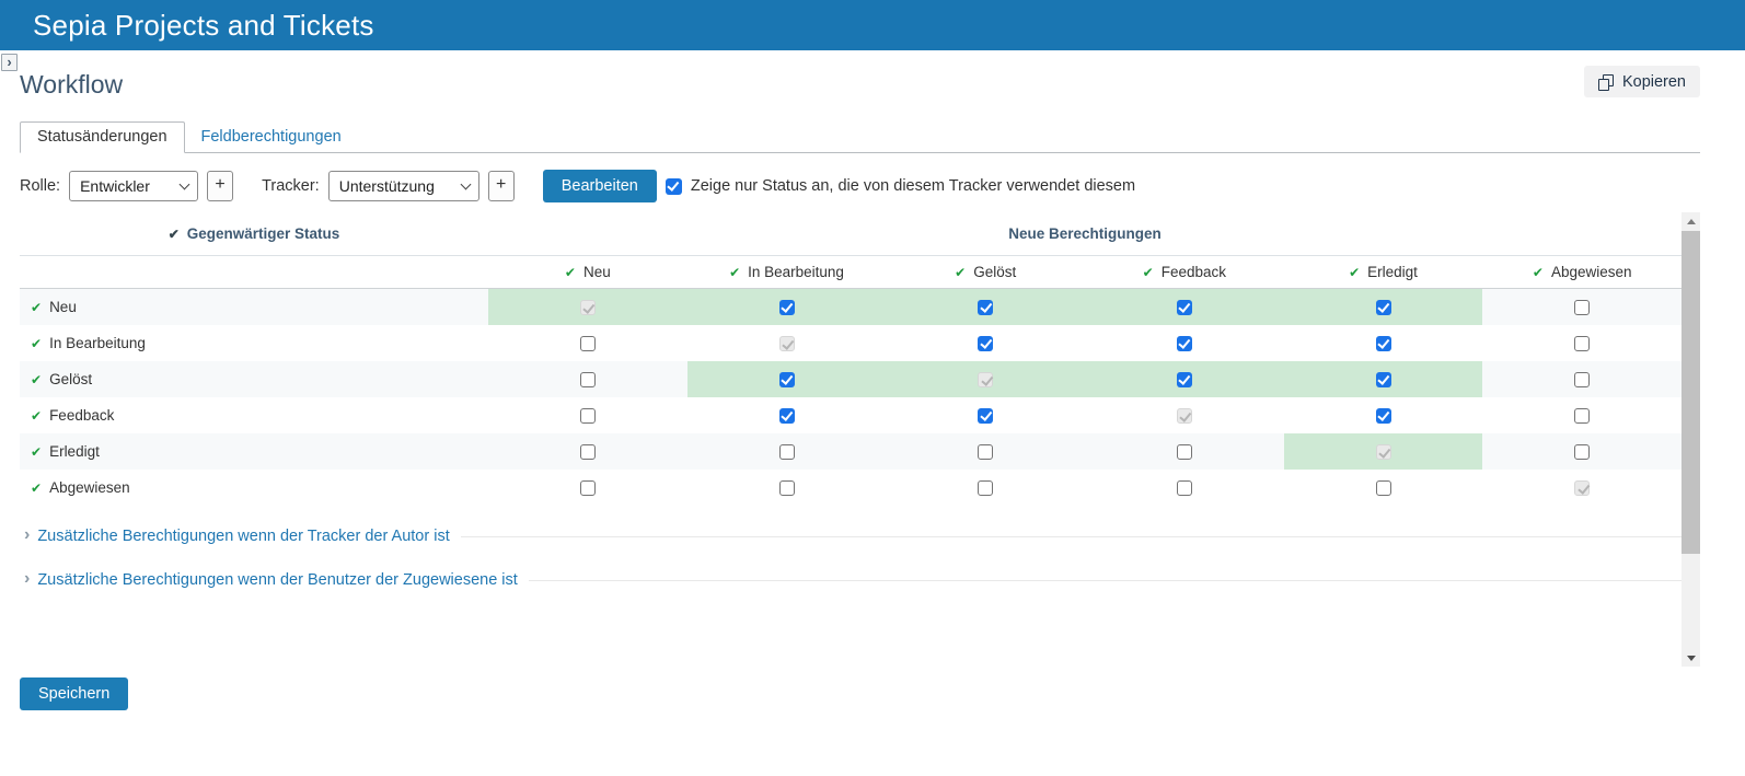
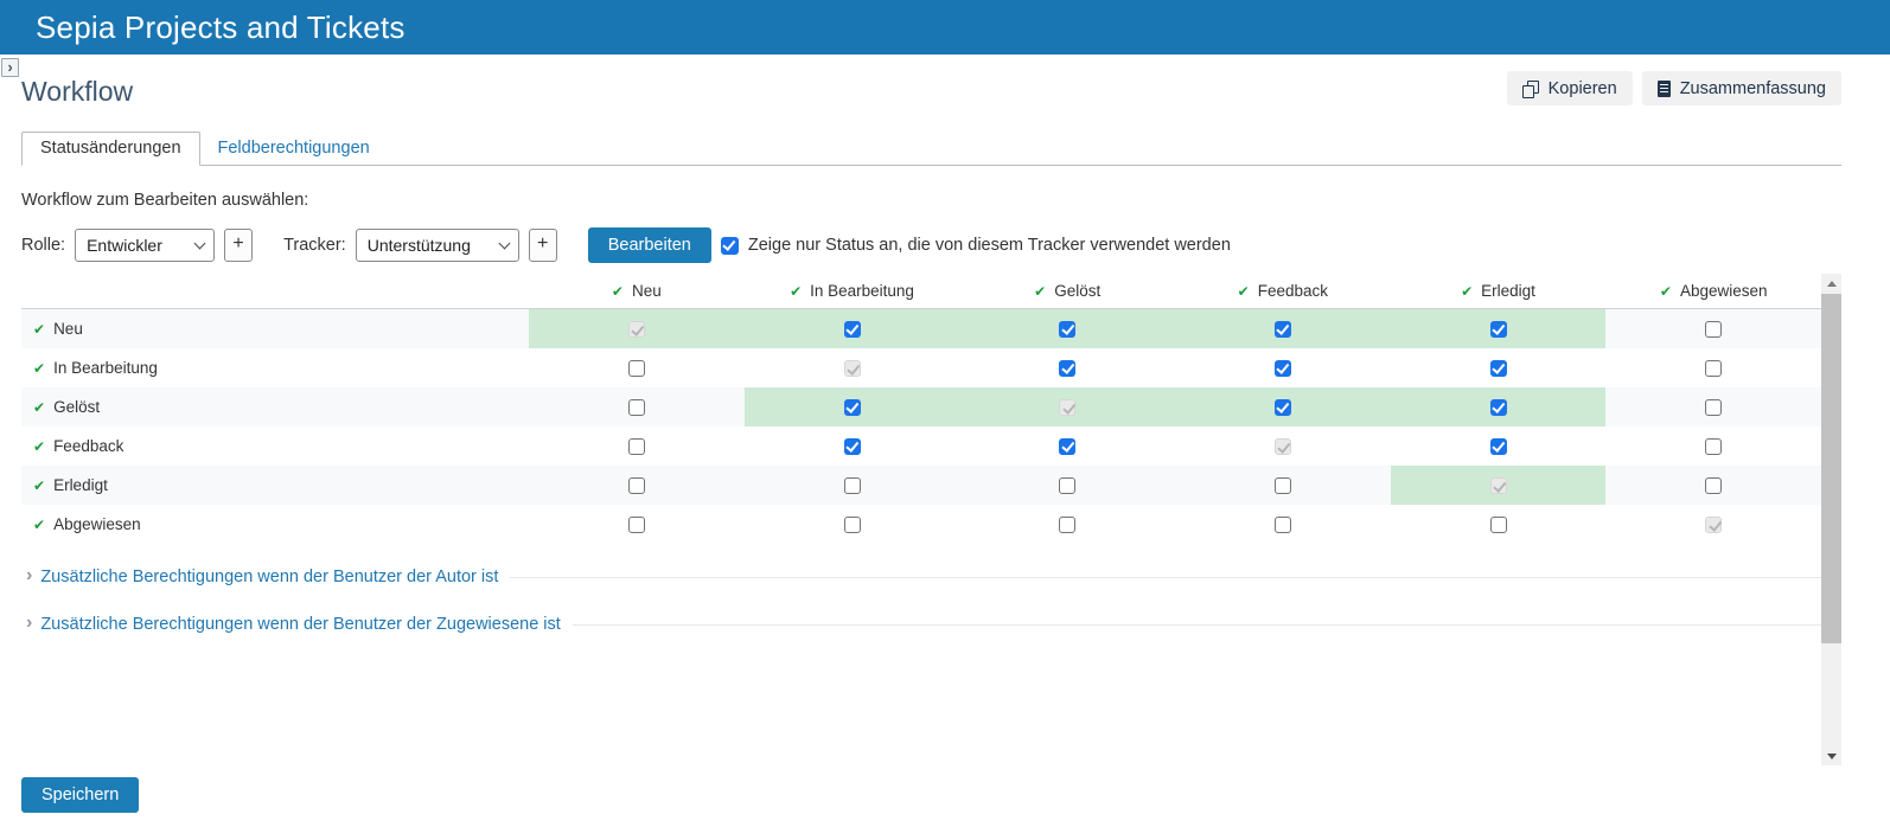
  Sepia Projects and Tickets
  ›
  Workflow
  Kopieren
+ Zusammenfassung
  Statusänderungen
  Feldberechtigungen
+ Workflow zum Bearbeiten auswählen:
  Rolle:
  Entwickler
  +
  Tracker:
  Unterstützung
  +
  Bearbeiten
- Zeige nur Status an, die von diesem Tracker verwendet diesem
+ Zeige nur Status an, die von diesem Tracker verwendet werden
- Gegenwärtiger Status
- Neue Berechtigungen
  Neu
  In Bearbeitung
  Gelöst
  Feedback
  Erledigt
  Abgewiesen
  Neu
  In Bearbeitung
  Gelöst
  Feedback
  Erledigt
  Abgewiesen
  ›
- Zusätzliche Berechtigungen wenn der Tracker der Autor ist
+ Zusätzliche Berechtigungen wenn der Benutzer der Autor ist
  ›
  Zusätzliche Berechtigungen wenn der Benutzer der Zugewiesene ist
  Speichern
